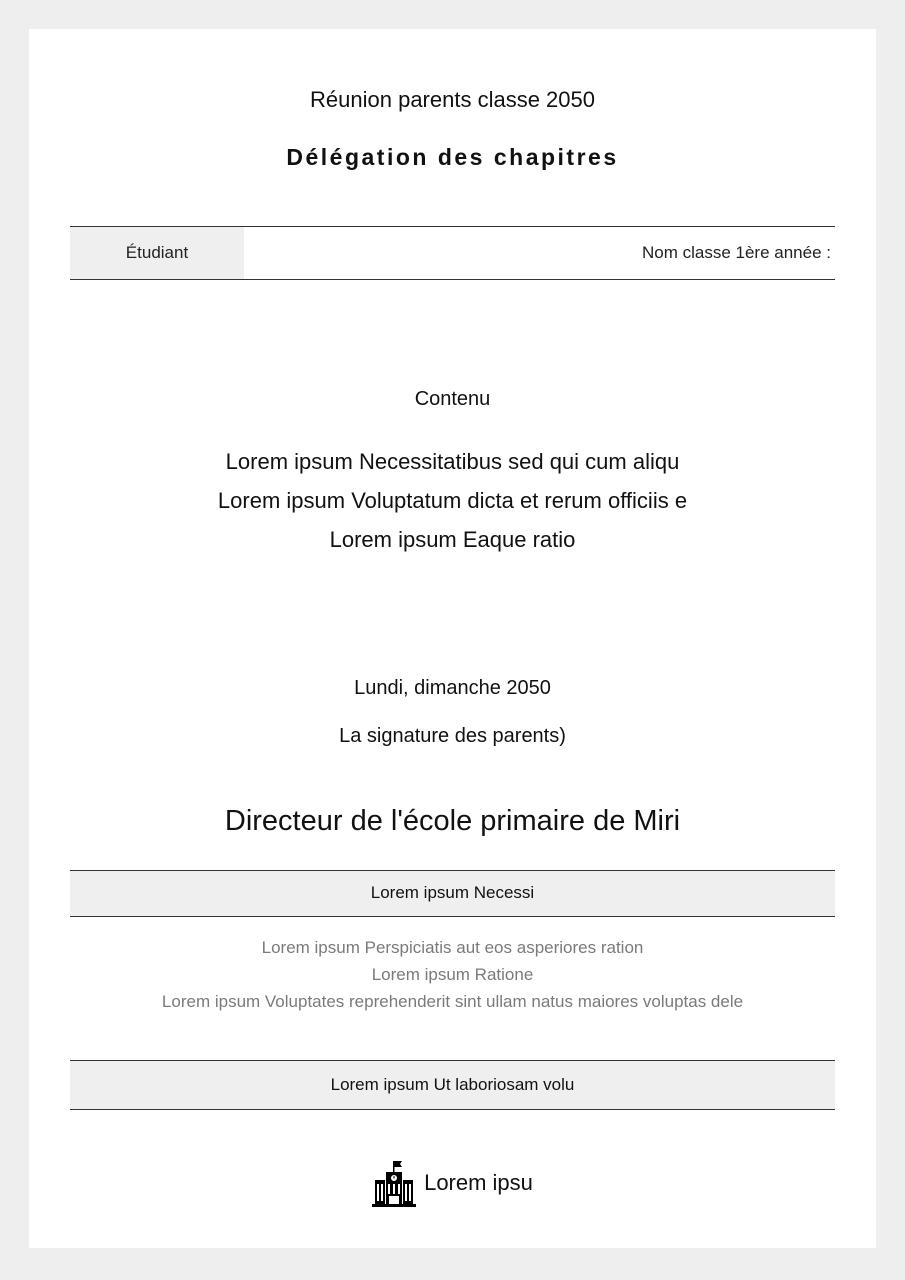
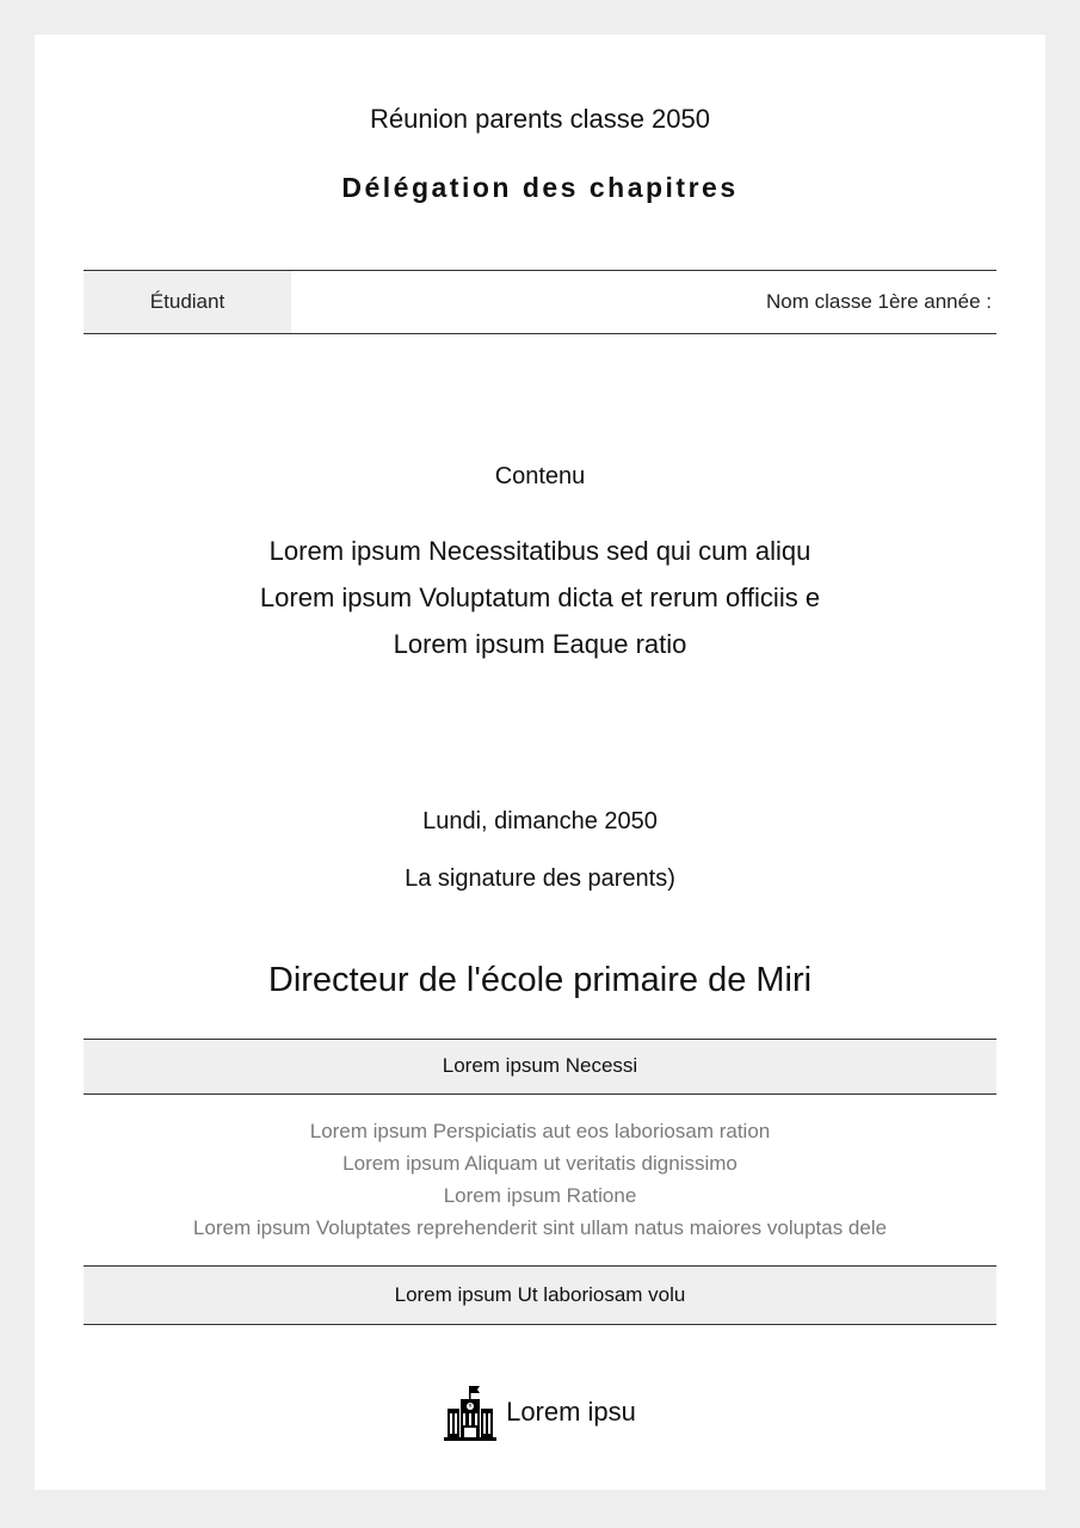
  Réunion parents classe 2050
  Délégation des chapitres
  Étudiant	Nom classe 1ère année :
  Contenu
  Lorem ipsum Necessitatibus sed qui cum aliqu
  Lorem ipsum Voluptatum dicta et rerum officiis e
  Lorem ipsum Eaque ratio
  Lundi, dimanche 2050
  La signature des parents)
  Directeur de l'école primaire de Miri
  Lorem ipsum Necessi
- Lorem ipsum Perspiciatis aut eos asperiores ration
+ Lorem ipsum Perspiciatis aut eos laboriosam ration
+ Lorem ipsum Aliquam ut veritatis dignissimo
  Lorem ipsum Ratione
  Lorem ipsum Voluptates reprehenderit sint ullam natus maiores voluptas dele
  Lorem ipsum Ut laboriosam volu
  Lorem ipsu
